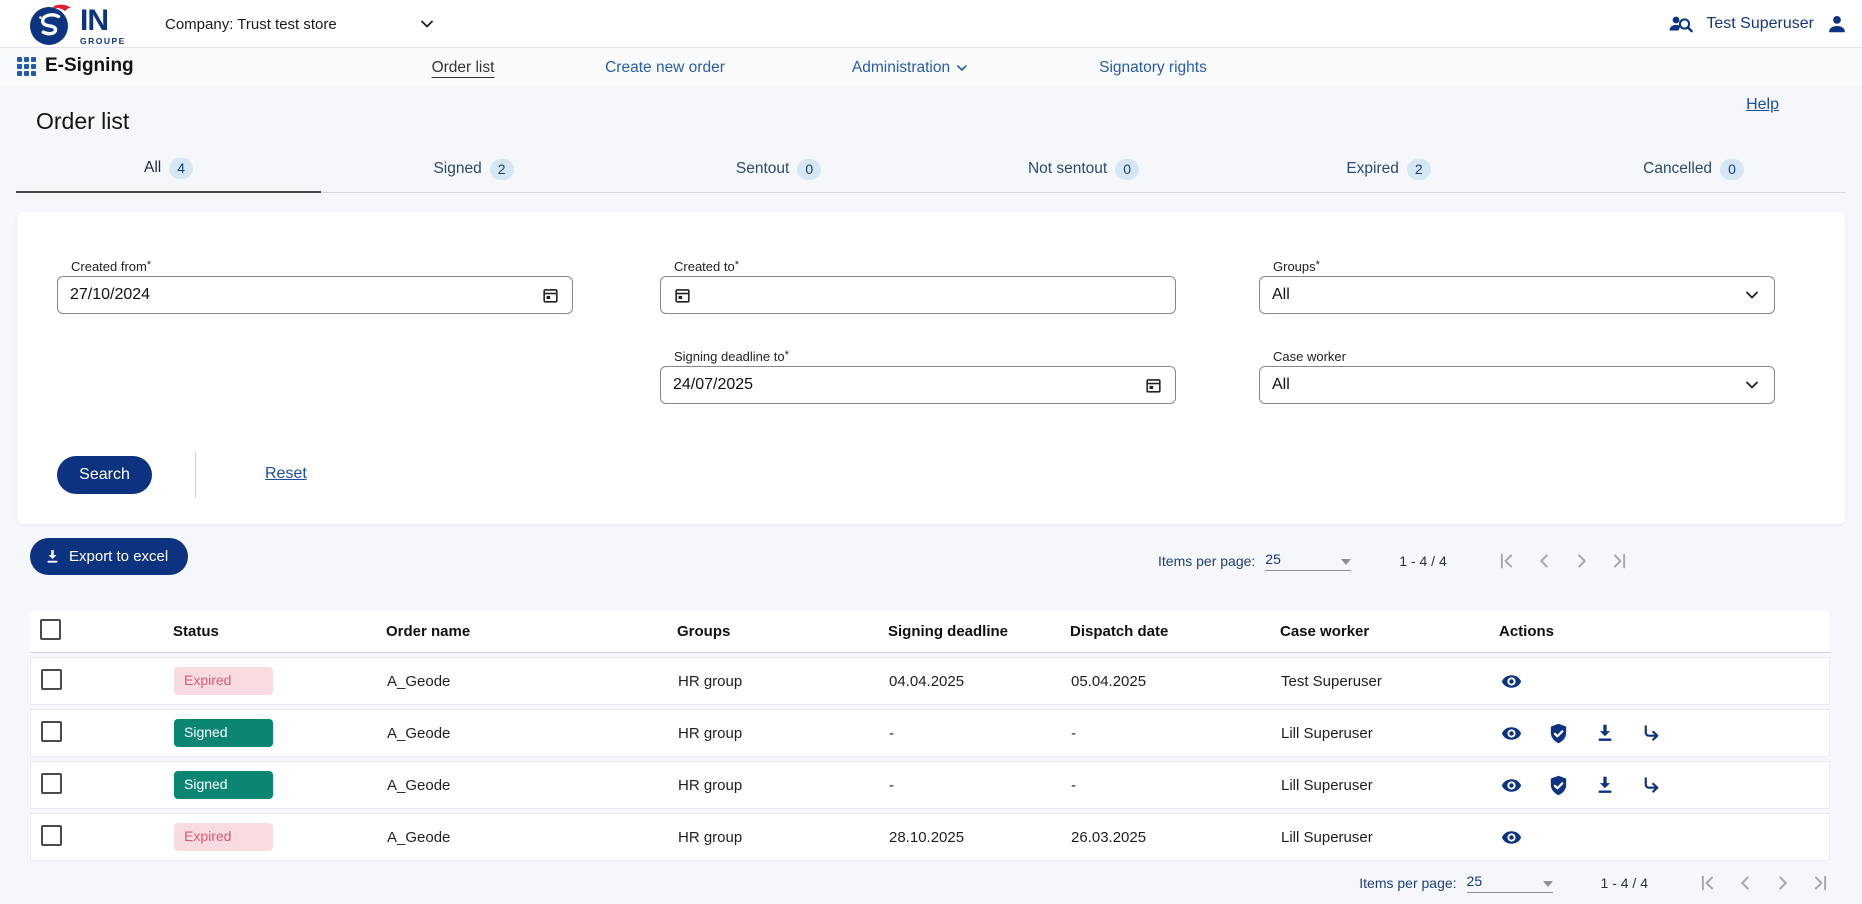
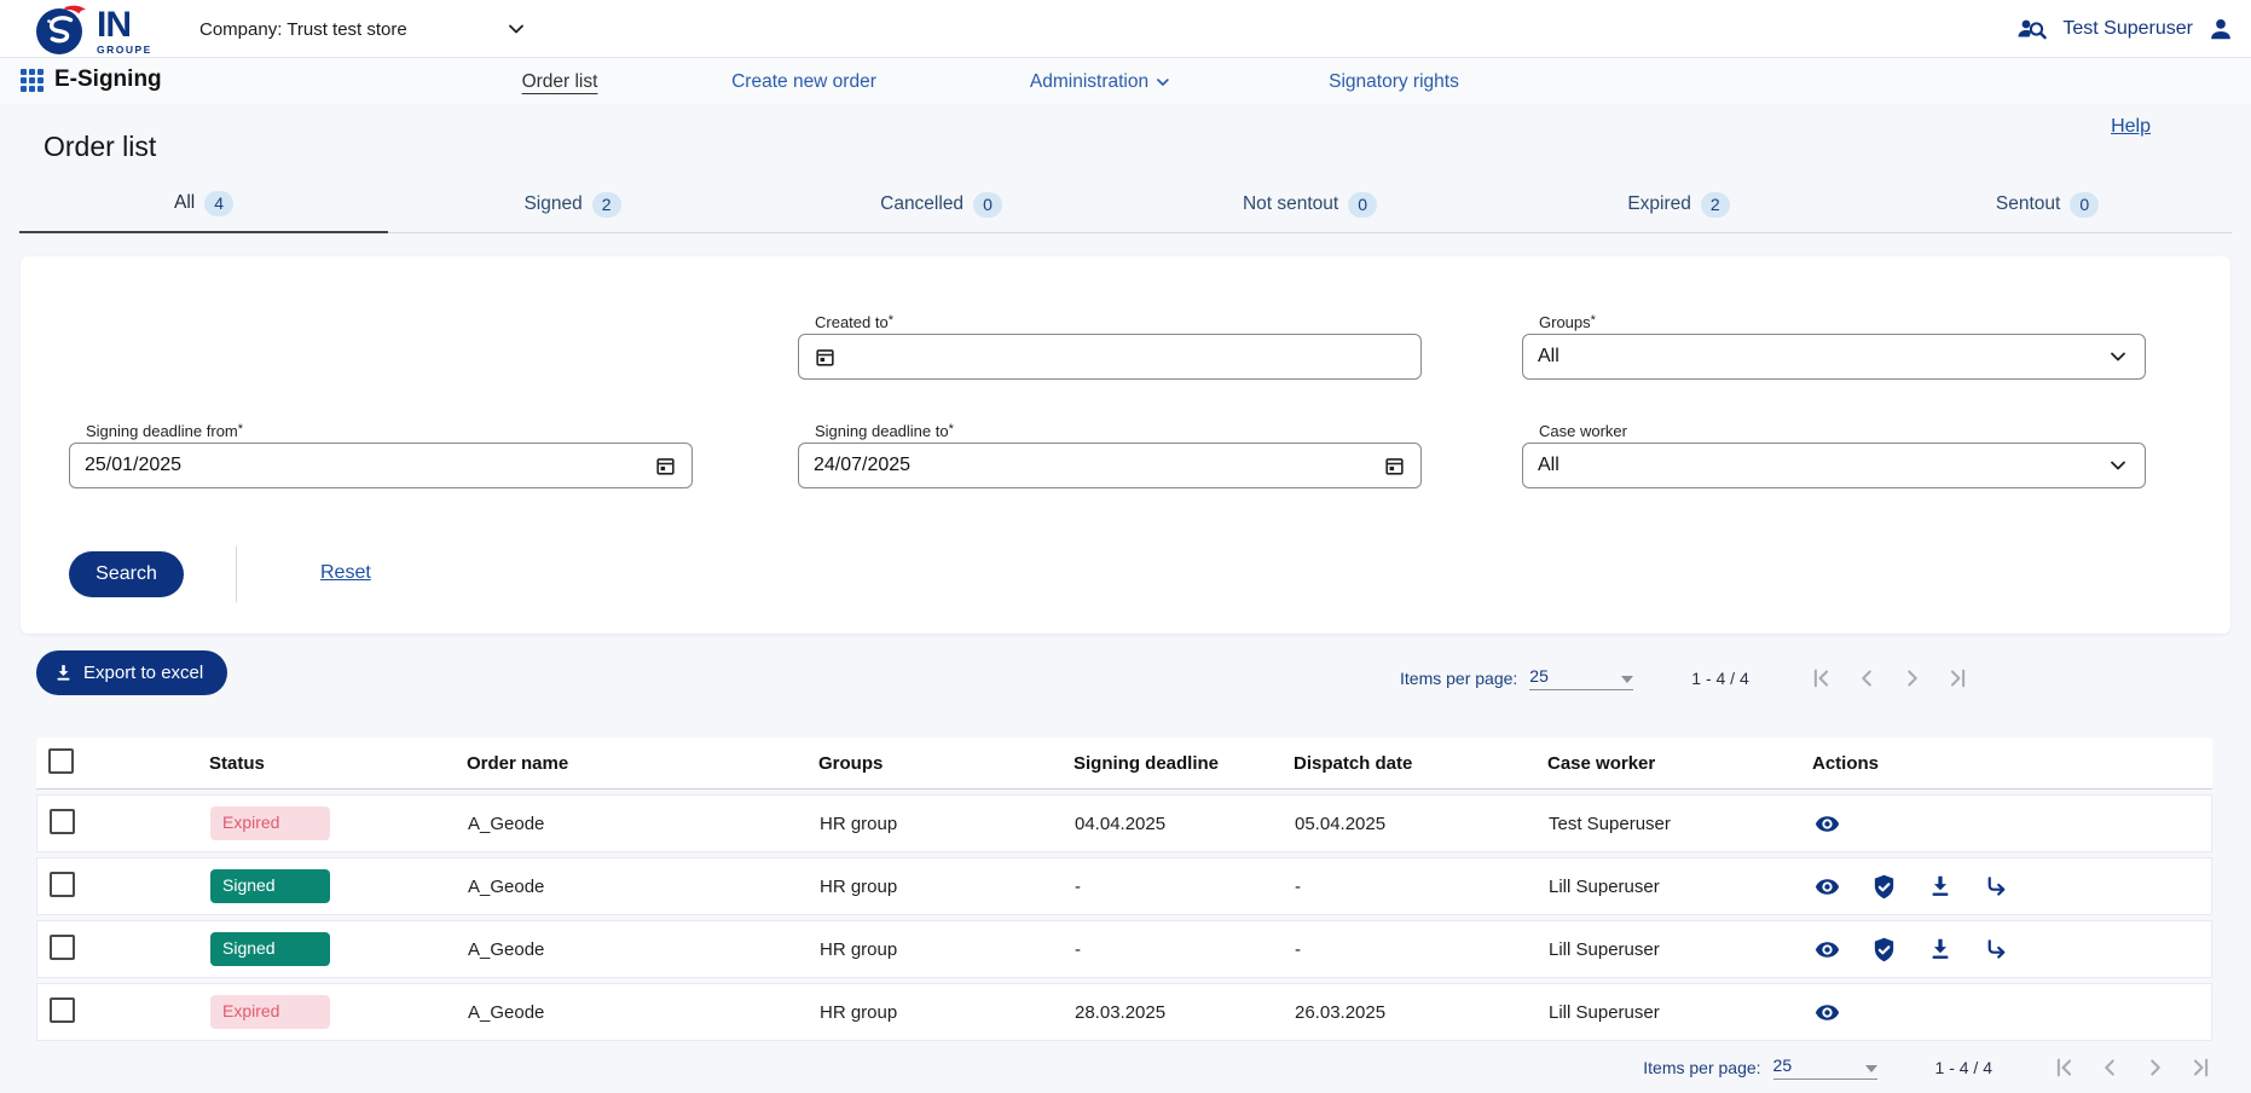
  IN
  GROUPE
  Company: Trust test store
  Test Superuser
  E-Signing
  Order list
  Create new order
  Administration
  Signatory rights
  Help
  Order list
  All
  4
  Signed
  2
- Sentout
+ Cancelled
  0
  Not sentout
  0
  Expired
  2
- Cancelled
+ Sentout
  0
- Created from*
- 27/10/2024
  Created to*
  Groups*
  All
+ Signing deadline from*
+ 25/01/2025
  Signing deadline to*
  24/07/2025
  Case worker
  All
  Search
  Reset
  Export to excel
  Items per page:
  25
  1 - 4 / 4
  Status
  Order name
  Groups
  Signing deadline
  Dispatch date
  Case worker
  Actions
  Expired
  A_Geode
  HR group
  04.04.2025
  05.04.2025
  Test Superuser
  Signed
  A_Geode
  HR group
  -
  -
  Lill Superuser
  Signed
  A_Geode
  HR group
  -
  -
  Lill Superuser
  Expired
  A_Geode
  HR group
- 28.10.2025
+ 28.03.2025
  26.03.2025
  Lill Superuser
  Items per page:
  25
  1 - 4 / 4
